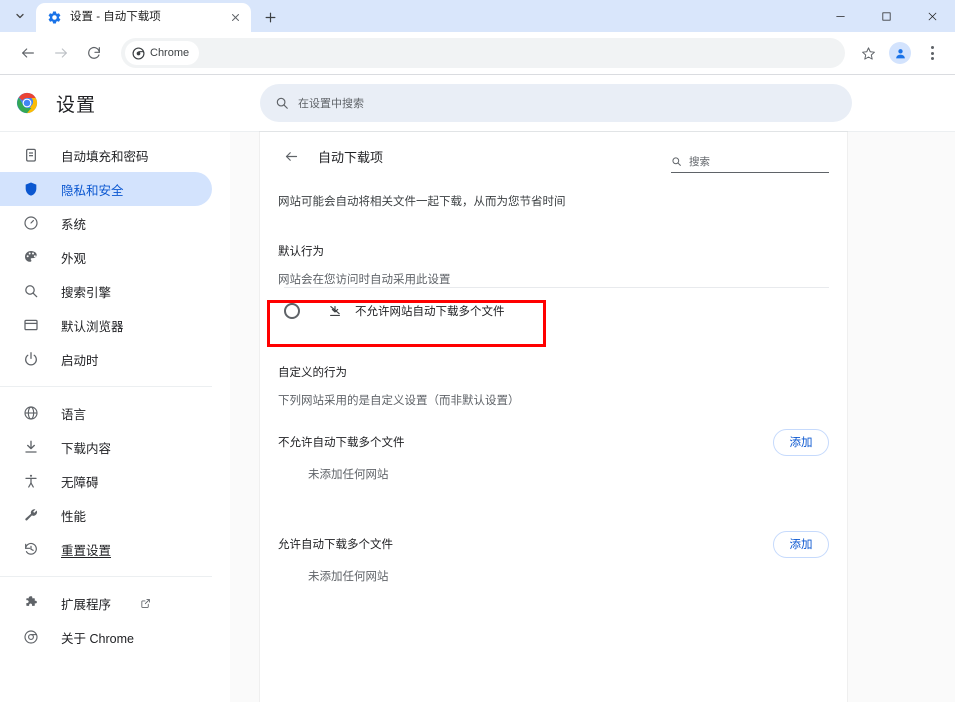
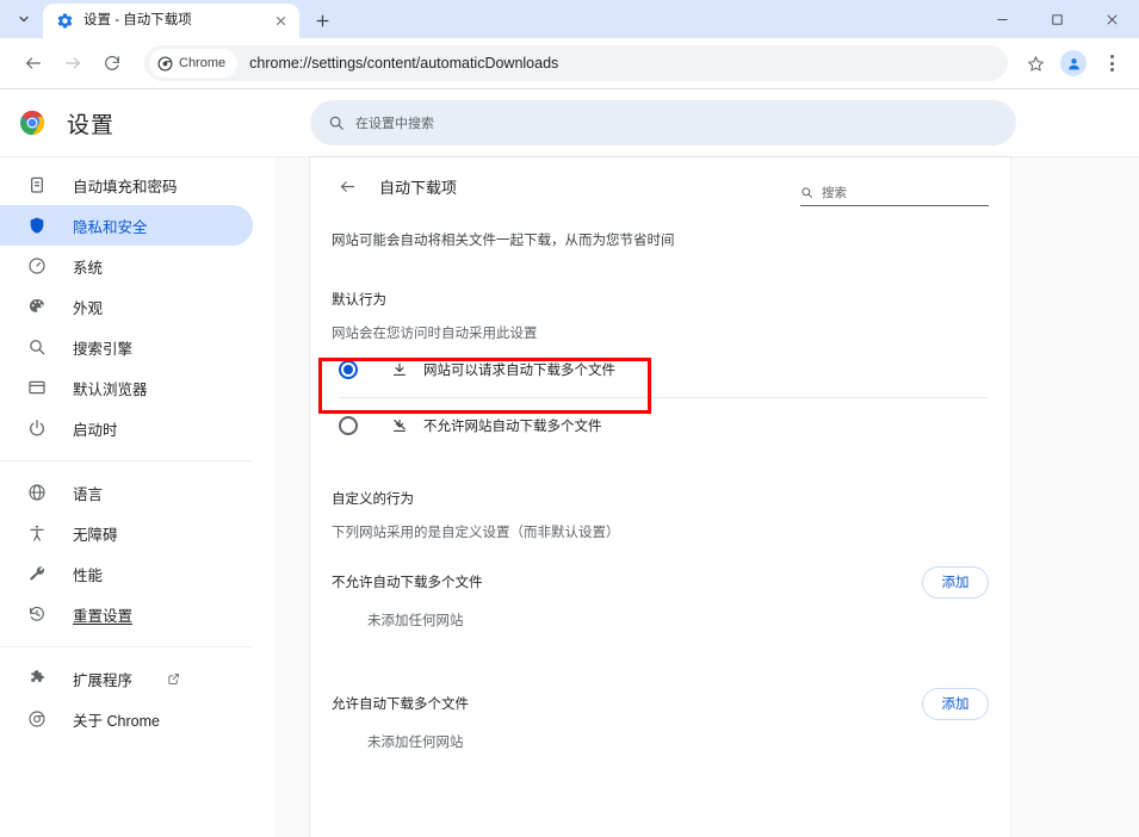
  设置 - 自动下载项
  Chrome
+ chrome://settings/content/automaticDownloads
  设置
  在设置中搜索
  自动填充和密码
  隐私和安全
  系统
  外观
  搜索引擎
  默认浏览器
  启动时
  语言
- 下载内容
  无障碍
  性能
  重置设置
  扩展程序
  关于 Chrome
  自动下载项
  搜索
  网站可能会自动将相关文件一起下载，从而为您节省时间
  默认行为
  网站会在您访问时自动采用此设置
+ 网站可以请求自动下载多个文件
  不允许网站自动下载多个文件
  自定义的行为
  下列网站采用的是自定义设置（而非默认设置）
  不允许自动下载多个文件
  添加
  未添加任何网站
  允许自动下载多个文件
  添加
  未添加任何网站
